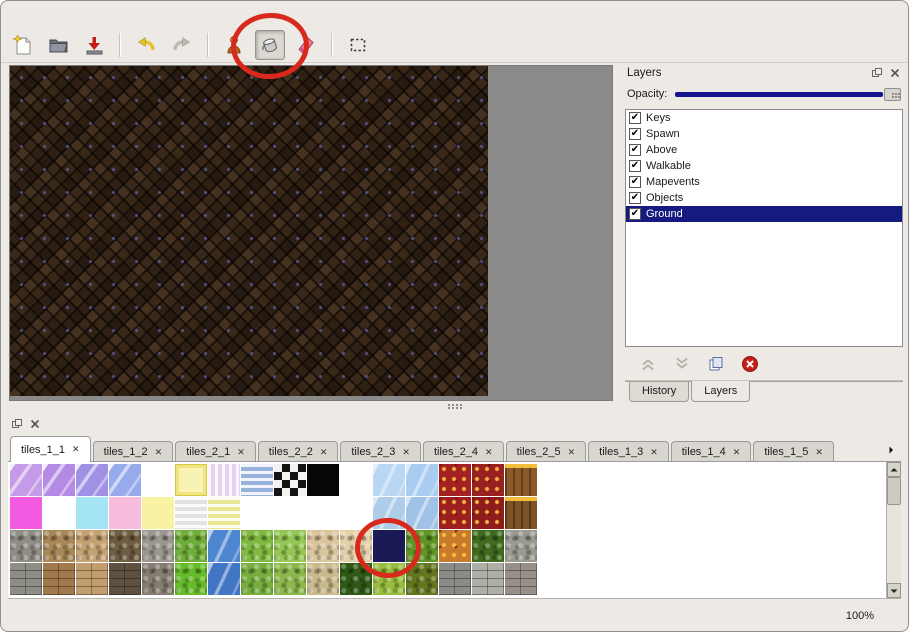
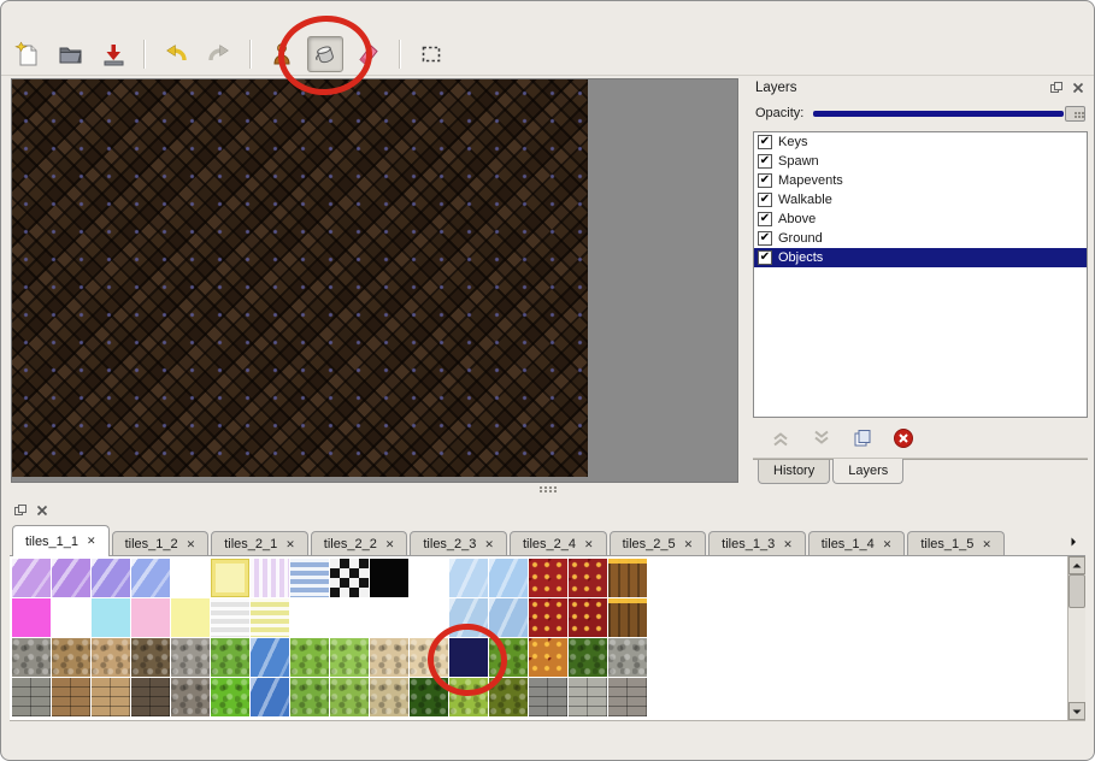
  Layers
  Opacity:
  ✔
  Keys
  ✔
  Spawn
  ✔
- Above
+ Mapevents
  ✔
  Walkable
  ✔
- Mapevents
+ Above
  ✔
- Objects
+ Ground
  ✔
- Ground
+ Objects
  History
  Layers
  tiles_1_1
  ✕
  tiles_1_2
  ✕
  tiles_2_1
  ✕
  tiles_2_2
  ✕
  tiles_2_3
  ✕
  tiles_2_4
  ✕
  tiles_2_5
  ✕
  tiles_1_3
  ✕
  tiles_1_4
  ✕
  tiles_1_5
  ✕
- 100%
